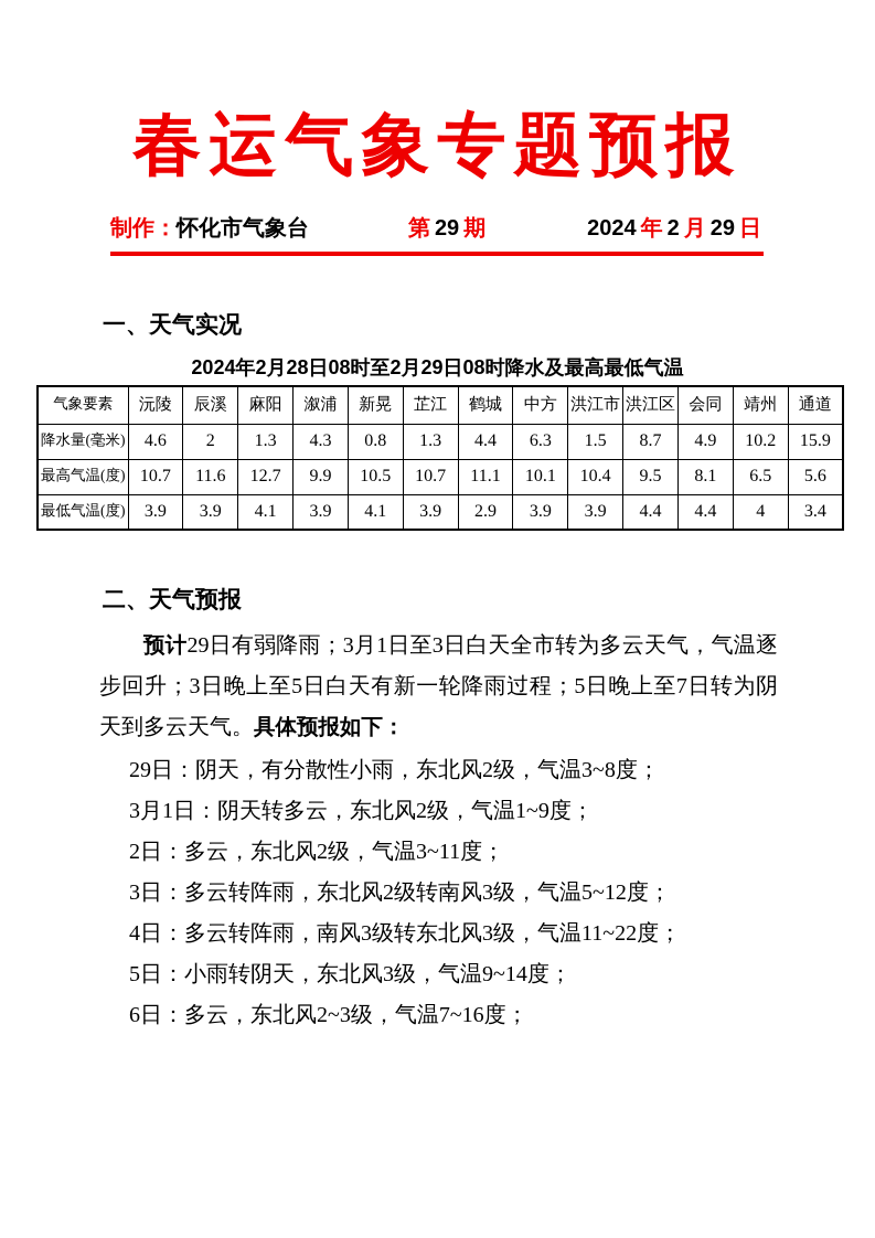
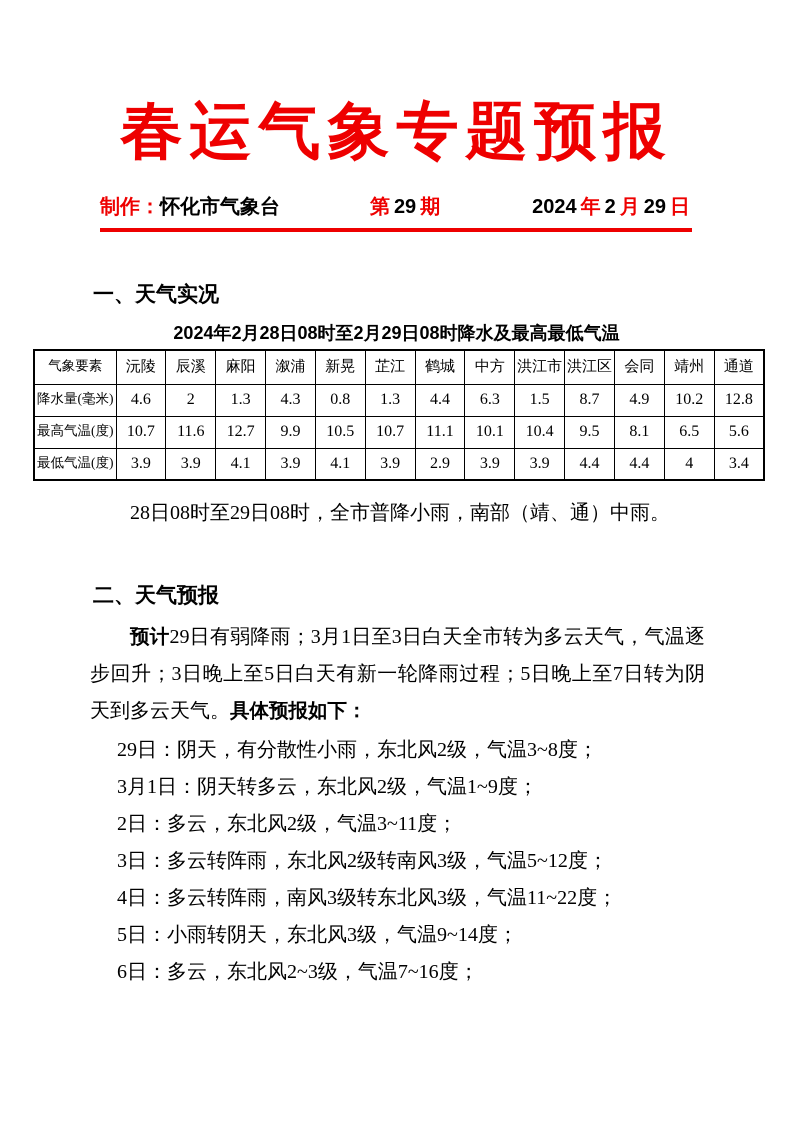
  春运气象专题预报
  制作：怀化市气象台
  第 29 期
  2024 年 2 月 29 日
  一、天气实况
  2024年2月28日08时至2月29日08时降水及最高最低气温
  气象要素	沅陵	辰溪	麻阳	溆浦	新晃	芷江	鹤城	中方	洪江市	洪江区	会同	靖州	通道
- 降水量(毫米)	4.6	2	1.3	4.3	0.8	1.3	4.4	6.3	1.5	8.7	4.9	10.2	15.9
+ 降水量(毫米)	4.6	2	1.3	4.3	0.8	1.3	4.4	6.3	1.5	8.7	4.9	10.2	12.8
  最高气温(度)	10.7	11.6	12.7	9.9	10.5	10.7	11.1	10.1	10.4	9.5	8.1	6.5	5.6
  最低气温(度)	3.9	3.9	4.1	3.9	4.1	3.9	2.9	3.9	3.9	4.4	4.4	4	3.4
+ 28日08时至29日08时，全市普降小雨，南部（靖、通）中雨。
  二、天气预报
  预计29日有弱降雨；3月1日至3日白天全市转为多云天气，气温逐步回升；3日晚上至5日白天有新一轮降雨过程；5日晚上至7日转为阴天到多云天气。具体预报如下：
  29日：阴天，有分散性小雨，东北风2级，气温3~8度；
  3月1日：阴天转多云，东北风2级，气温1~9度；
  2日：多云，东北风2级，气温3~11度；
  3日：多云转阵雨，东北风2级转南风3级，气温5~12度；
  4日：多云转阵雨，南风3级转东北风3级，气温11~22度；
  5日：小雨转阴天，东北风3级，气温9~14度；
  6日：多云，东北风2~3级，气温7~16度；
